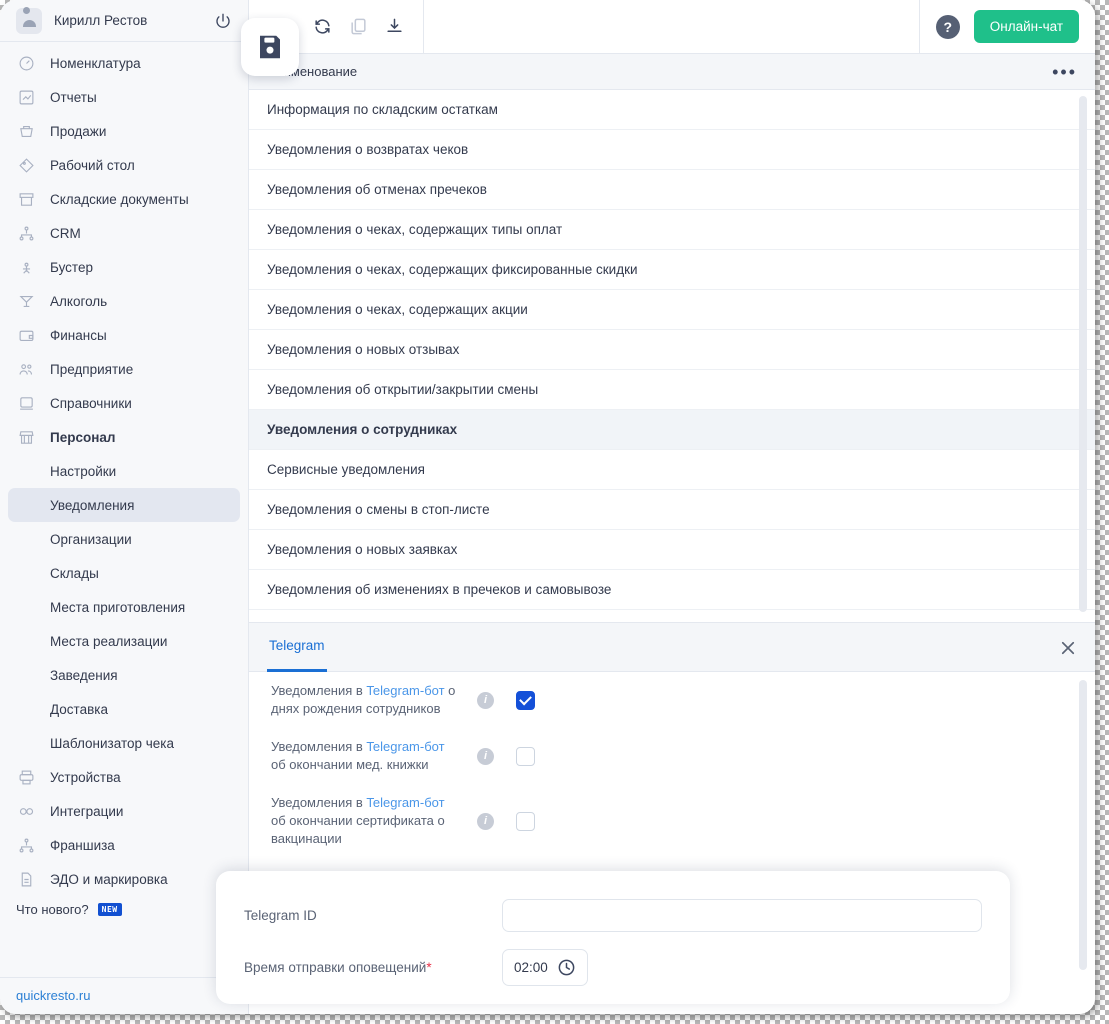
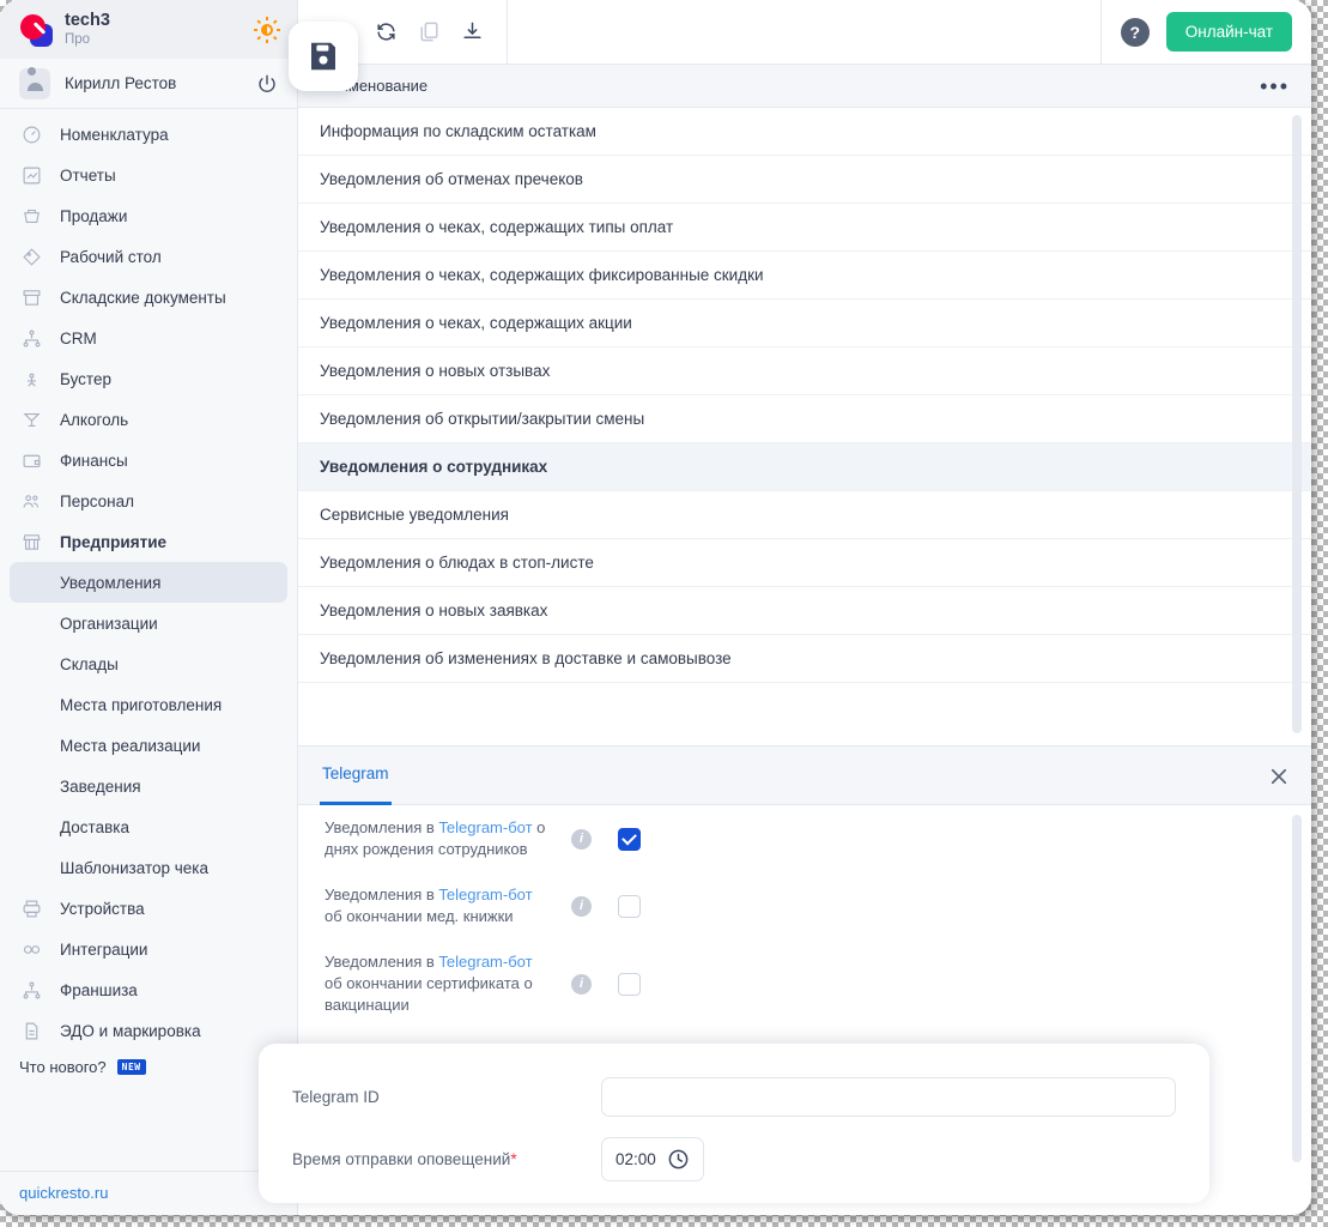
+ tech3
+ Про
  Кирилл Рестов
  Номенклатура
  Отчеты
  Продажи
  Рабочий стол
  Складские документы
  CRM
  Бустер
  Алкоголь
  Финансы
- Предприятие
+ Персонал
- Справочники
- Персонал
+ Предприятие
- Настройки
  Уведомления
  Организации
  Склады
  Места приготовления
  Места реализации
  Заведения
  Доставка
  Шаблонизатор чека
  Устройства
  Интеграции
  Франшиза
  ЭДО и маркировка
  Что нового?
  NEW
  quickresto.ru
  ?
  Онлайн-чат
  менование
  •••
  Информация по складским остаткам
- Уведомления о возвратах чеков
  Уведомления об отменах пречеков
  Уведомления о чеках, содержащих типы оплат
  Уведомления о чеках, содержащих фиксированные скидки
  Уведомления о чеках, содержащих акции
  Уведомления о новых отзывах
  Уведомления об открытии/закрытии смены
  Уведомления о сотрудниках
  Сервисные уведомления
- Уведомления о смены в стоп-листе
+ Уведомления о блюдах в стоп-листе
  Уведомления о новых заявках
- Уведомления об изменениях в пречеков и самовывозе
+ Уведомления об изменениях в доставке и самовывозе
  Telegram
  Уведомления в Telegram-бот о днях рождения сотрудников
  i
  Уведомления в Telegram-бот об окончании мед. книжки
  i
  Уведомления в Telegram-бот об окончании сертификата о вакцинации
  i
  Telegram ID
  Время отправки оповещений*
  02:00
